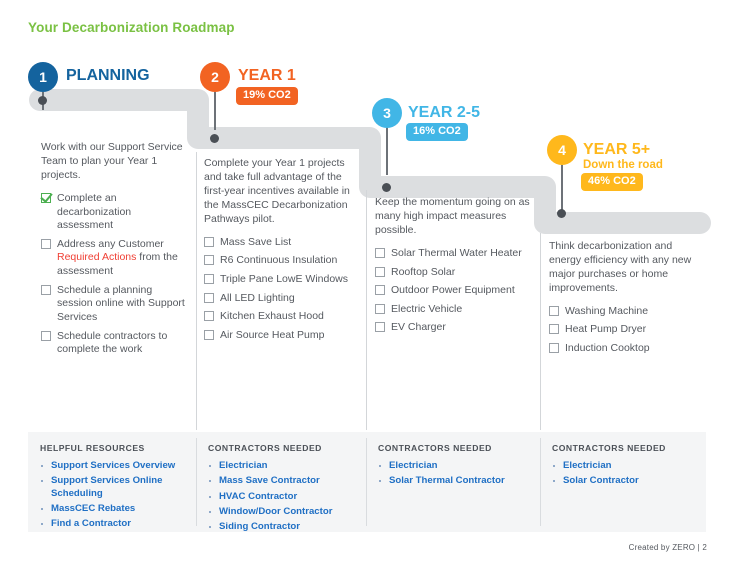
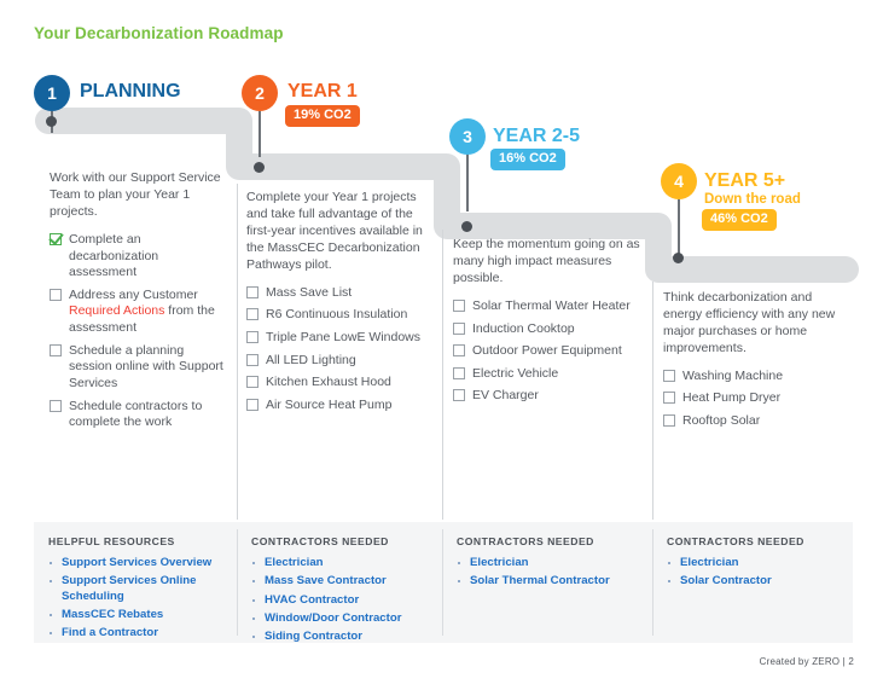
  Your Decarbonization Roadmap
  1
  PLANNING
  2
  YEAR 1
  19% CO2
  3
  YEAR 2-5
  16% CO2
  4
  YEAR 5+
  Down the road
  46% CO2
  Work with our Support Service Team to plan your Year 1 projects.
  Complete an decarbonization assessment
  Address any Customer Required Actions from the assessment
  Schedule a planning session online with Support Services
  Schedule contractors to complete the work
  Complete your Year 1 projects and take full advantage of the first-year incentives available in the MassCEC Decarbonization Pathways pilot.
  Mass Save List
  R6 Continuous Insulation
  Triple Pane LowE Windows
  All LED Lighting
  Kitchen Exhaust Hood
  Air Source Heat Pump
  Keep the momentum going on as many high impact measures possible.
  Solar Thermal Water Heater
- Rooftop Solar
+ Induction Cooktop
  Outdoor Power Equipment
  Electric Vehicle
  EV Charger
  Think decarbonization and energy efficiency with any new major purchases or home improvements.
  Washing Machine
  Heat Pump Dryer
- Induction Cooktop
+ Rooftop Solar
  HELPFUL RESOURCES
  Support Services Overview
  Support Services Online Scheduling
  MassCEC Rebates
  Find a Contractor
  CONTRACTORS NEEDED
  Electrician
  Mass Save Contractor
  HVAC Contractor
  Window/Door Contractor
  Siding Contractor
  CONTRACTORS NEEDED
  Electrician
  Solar Thermal Contractor
  CONTRACTORS NEEDED
  Electrician
  Solar Contractor
  Created by ZERO | 2
